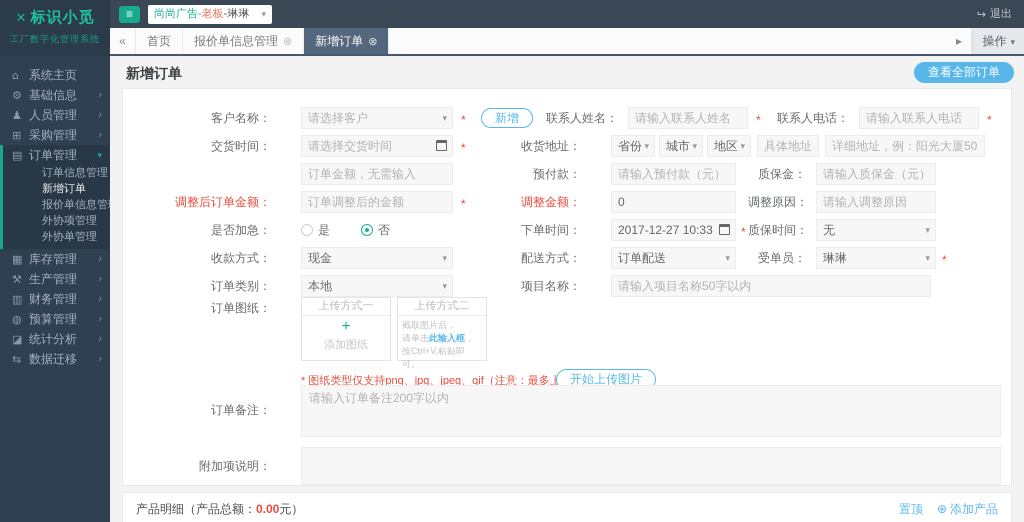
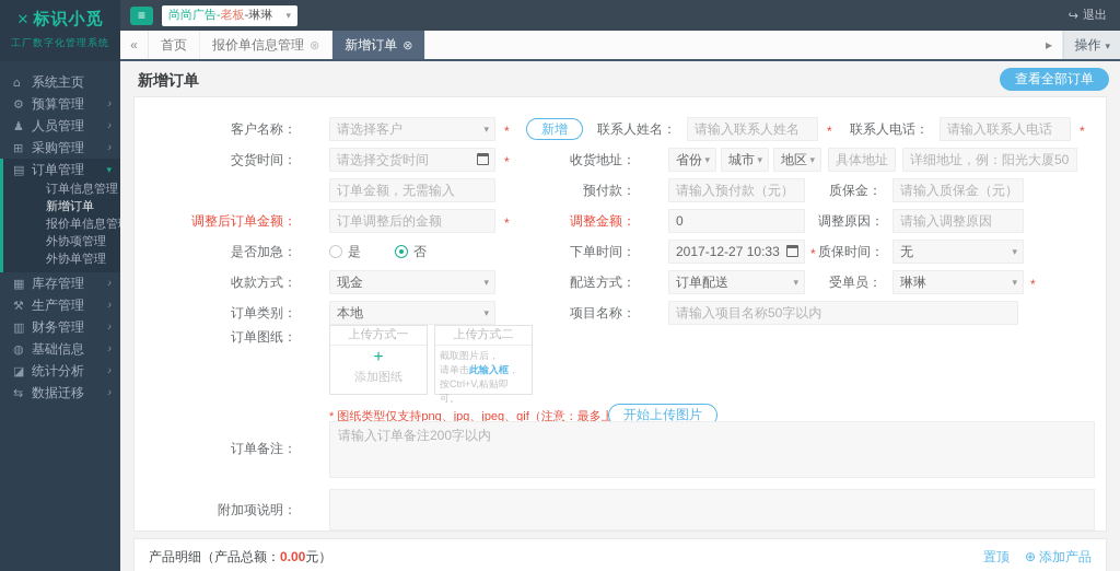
  ✕ 标识小觅
  工厂数字化管理系统
  ≡
  尚尚广告-
  老板
  -琳琳
  ↪
  退出
  «
  首页
  报价单信息管理
  ⊗
  新增订单
  ⊗
  ▸
  操作
  ⌂ 系统主页
- ⚙ 基础信息
+ ⚙ 预算管理
  ♟ 人员管理
  ⊞ 采购管理
  ▤ 订单管理
  订单信息管理
  新增订单
  报价单信息管
  外协项管理
  外协单管理
  ▦ 库存管理
  ⚒ 生产管理
  ▥ 财务管理
- ◍ 预算管理
+ ◍ 基础信息
  ◪ 统计分析
  ⇆ 数据迁移
  新增订单
  查看全部订单
  客户名称：
  请选择客户
  *
  新增
  联系人姓名：
  请输入联系人姓名
  *
  联系人电话：
  请输入联系人电话
  *
  交货时间：
  请选择交货时间
  *
  收货地址：
  省份
  城市
  地区
  具体地址
  详细地址，例：阳光大厦50
  订单金额，无需输入
  预付款：
  请输入预付款（元）
  质保金：
  请输入质保金（元）
  调整后订单金额：
  订单调整后的金额
  *
  调整金额：
  0
  调整原因：
  请输入调整原因
  是否加急：
  是
  否
  下单时间：
  2017-12-27 10:33
  *
  质保时间：
  无
  收款方式：
  现金
  配送方式：
  订单配送
  受单员：
  琳琳
  *
  订单类别：
  本地
  项目名称：
  请输入项目名称50字以内
  订单图纸：
  上传方式一
  +
  添加图纸
  上传方式二
  截取图片后，
  请单击此输入框，
  按Ctrl+V,粘贴即可。
  * 图纸类型仅支持png、jpg、jpeg、gif（注意：最多
  开始上传图片
  订单备注：
  请输入订单备注200字以内
  附加项说明：
  产品明细（产品总额：0.00元）
  置顶
  ⊕
  添加产品
